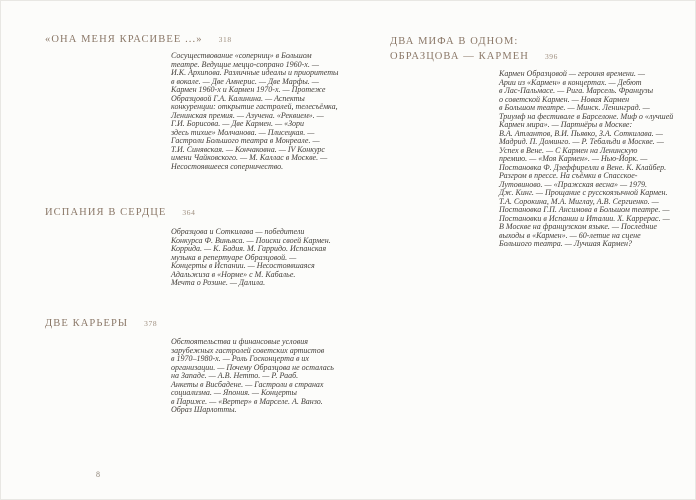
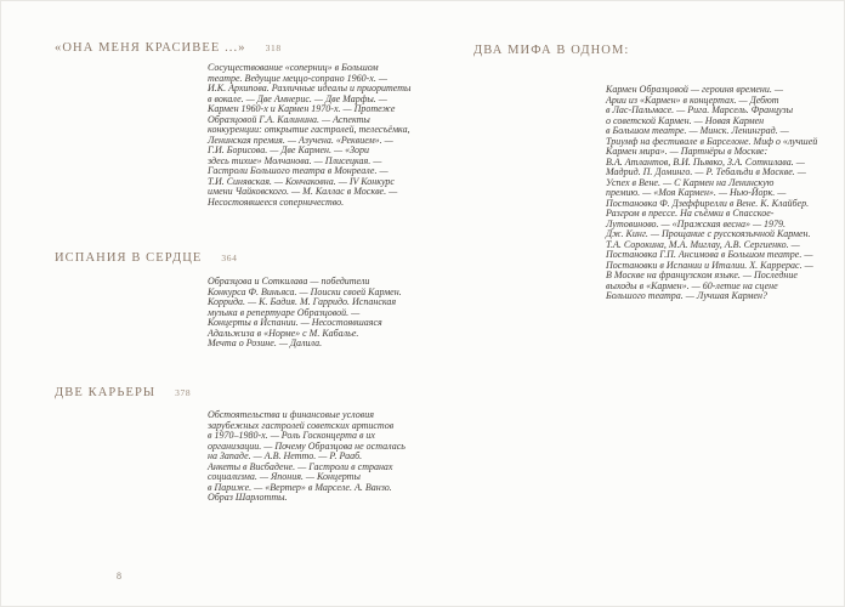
  «ОНА МЕНЯ КРАСИВЕЕ ...» 318
  Сосуществование «соперниц» в Большом
  театре. Ведущие меццо-сопрано 1960-х. —
  И.К. Архипова. Различные идеалы и приоритеты
  в вокале. — Две Амнерис. — Две Марфы. —
  Кармен 1960-х и Кармен 1970-х. — Протеже
  Образцовой Г.А. Калинина. — Аспекты
  конкуренции: открытие гастролей, телесъёмка,
  Ленинская премия. — Азучена. «Реквием». —
  Г.И. Борисова. — Две Кармен. — «Зори
  здесь тихие» Молчанова. — Плисецкая. —
  Гастроли Большого театра в Монреале. —
  Т.И. Синявская. — Кончаковна. — IV Конкурс
  имени Чайковского. — М. Каллас в Москве. —
  Несостоявшееся соперничество.
  ИСПАНИЯ В СЕРДЦЕ 364
  Образцова и Соткилава — победители
  Конкурса Ф. Виньяса. — Поиски своей Кармен.
  Коррида. — К. Бадия. М. Гарридо. Испанская
  музыка в репертуаре Образцовой. —
  Концерты в Испании. — Несостоявшаяся
  Адальжиза в «Норме» с М. Кабалье.
  Мечта о Розине. — Далила.
  ДВЕ КАРЬЕРЫ 378
  Обстоятельства и финансовые условия
  зарубежных гастролей советских артистов
  в 1970–1980-х. — Роль Госконцерта в их
  организации. — Почему Образцова не осталась
  на Западе. — А.В. Нетто. — Р. Рааб.
  Анкеты в Висбадене. — Гастроли в странах
  социализма. — Япония. — Концерты
  в Париже. — «Вертер» в Марселе. А. Ванзо.
  Образ Шарлотты.
  8
  ДВА МИФА В ОДНОМ:
- ОБРАЗЦОВА — КАРМЕН 396
  Кармен Образцовой — героиня времени. —
  Арии из «Кармен» в концертах. — Дебют
  в Лас-Пальмасе. — Рига. Марсель. Французы
  о советской Кармен. — Новая Кармен
  в Большом театре. — Минск. Ленинград. —
  Триумф на фестивале в Барселоне. Миф о «лучшей
  Кармен мира». — Партнёры в Москве:
  В.А. Атлантов, В.И. Пьявко, З.А. Соткилава. —
  Мадрид. П. Доминго. — Р. Тебальди в Москве. —
  Успех в Вене. — С Кармен на Ленинскую
  премию. — «Моя Кармен». — Нью-Йорк. —
  Постановка Ф. Дзеффирелли в Вене. К. Клайбер.
  Разгром в прессе. На съёмки в Спасское-
  Лутовиново. — «Пражская весна» — 1979.
  Дж. Кинг. — Прощание с русскоязычной Кармен.
  Т.А. Сорокина, М.А. Миглау, А.В. Сергиенко. —
  Постановка Г.П. Ансимова в Большом театре. —
  Постановки в Испании и Италии. Х. Каррерас. —
  В Москве на французском языке. — Последние
  выходы в «Кармен». — 60-летие на сцене
  Большого театра. — Лучшая Кармен?
